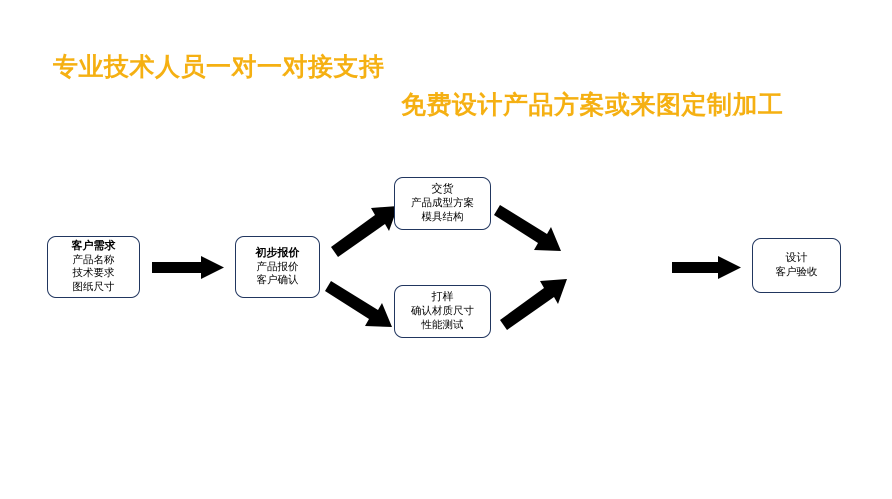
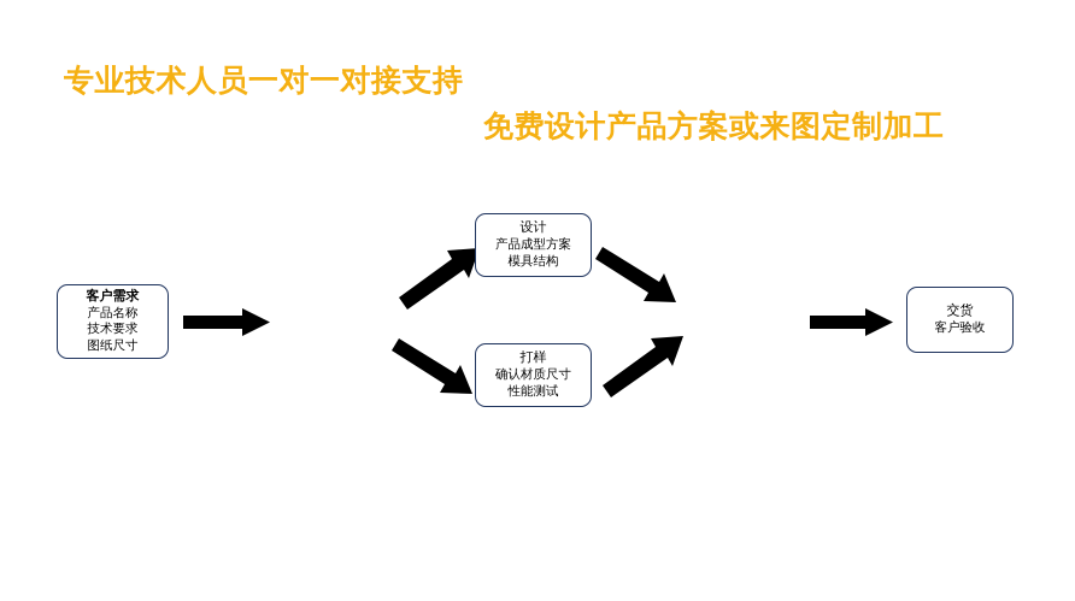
  专业技术人员一对一对接支持
  免费设计产品方案或来图定制加工
  客户需求
  产品名称
  技术要求
  图纸尺寸
- 初步报价
- 产品报价
- 客户确认
- 交货
+ 设计
  产品成型方案
  模具结构
  打样
  确认材质尺寸
  性能测试
- 设计
+ 交货
  客户验收
